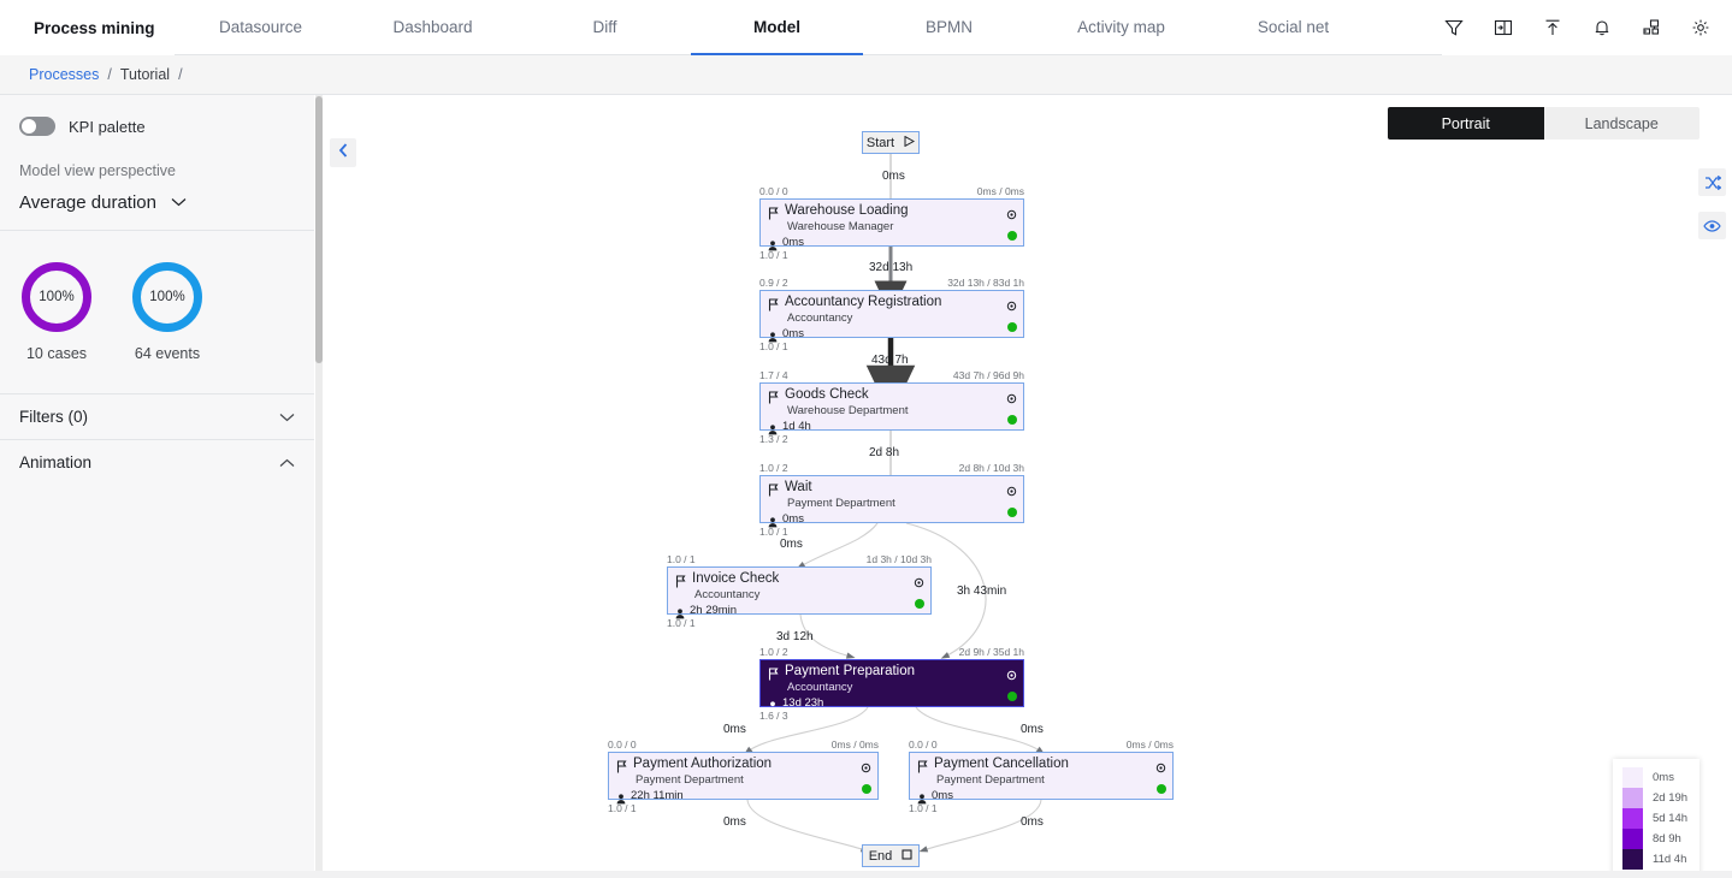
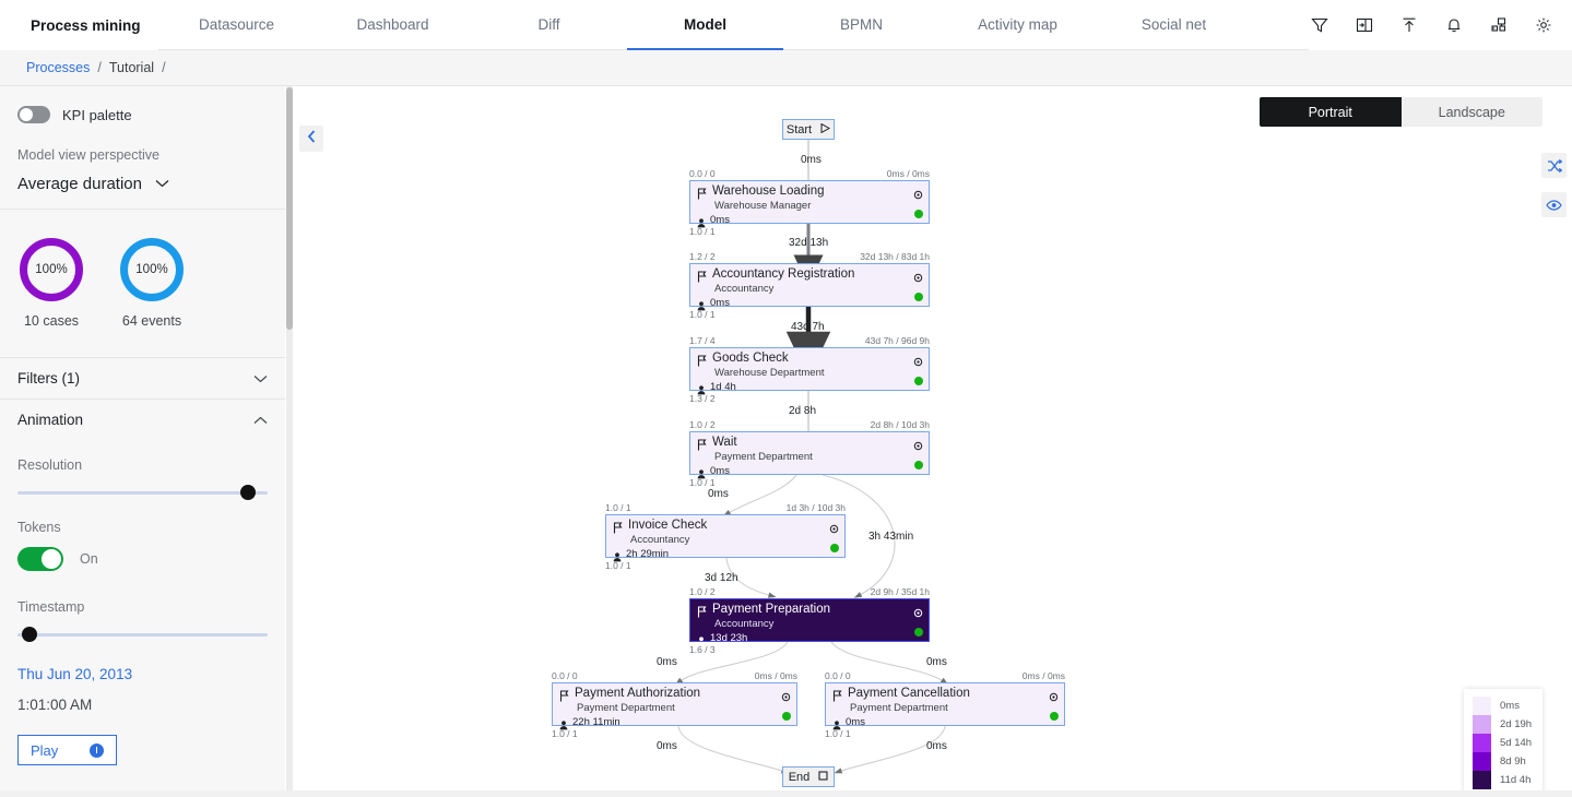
  Process mining
  Datasource
  Dashboard
  Diff
  Model
  BPMN
  Activity map
  Social net
  Processes
  /
  Tutorial
  /
  KPI palette
  Model view perspective
  Average duration
  100%
  10 cases
  100%
  64 events
- Filters (0)
+ Filters (1)
  Animation
+ Resolution
+ Tokens
+ On
+ Timestamp
+ Thu Jun 20, 2013
+ 1:01:00 AM
+ Play
  Portrait
  Landscape
  Start
  End
  Warehouse Loading
  Warehouse Manager
  0ms
  Accountancy Registration
  Accountancy
  0ms
  Goods Check
  Warehouse Department
  1d 4h
  Wait
  Payment Department
  0ms
  Invoice Check
  Accountancy
  2h 29min
  Payment Preparation
  Accountancy
  13d 23h
  Payment Authorization
  Payment Department
  22h 11min
  Payment Cancellation
  Payment Department
  0ms
  0.0 / 0
  0ms / 0ms
  1.0 / 1
- 0.9 / 2
+ 1.2 / 2
  32d 13h / 83d 1h
  1.0 / 1
  1.7 / 4
  43d 7h / 96d 9h
  1.3 / 2
  1.0 / 2
  2d 8h / 10d 3h
  1.0 / 1
  1.0 / 1
  1d 3h / 10d 3h
  1.0 / 1
  1.0 / 2
  2d 9h / 35d 1h
  1.6 / 3
  0.0 / 0
  0ms / 0ms
  1.0 / 1
  0.0 / 0
  0ms / 0ms
  1.0 / 1
  0ms
  32d 13h
  43d 7h
  2d 8h
  0ms
  3h 43min
  3d 12h
  0ms
  0ms
  0ms
  0ms
  0ms
  2d 19h
  5d 14h
  8d 9h
  11d 4h
